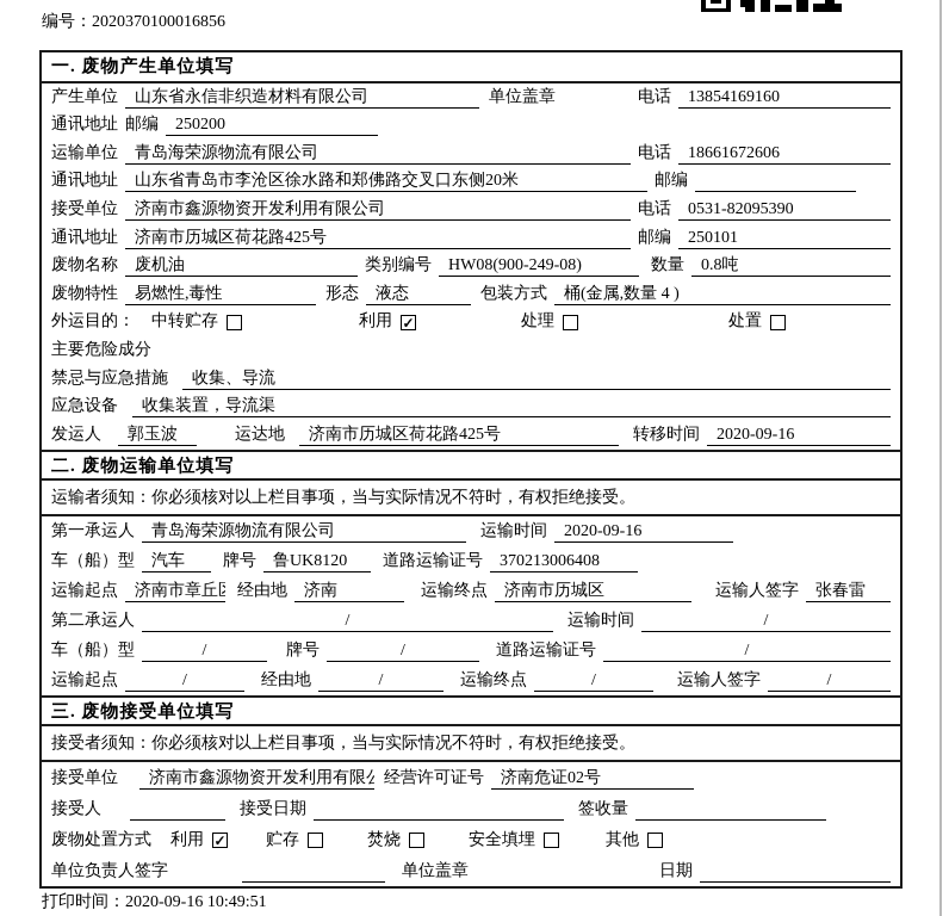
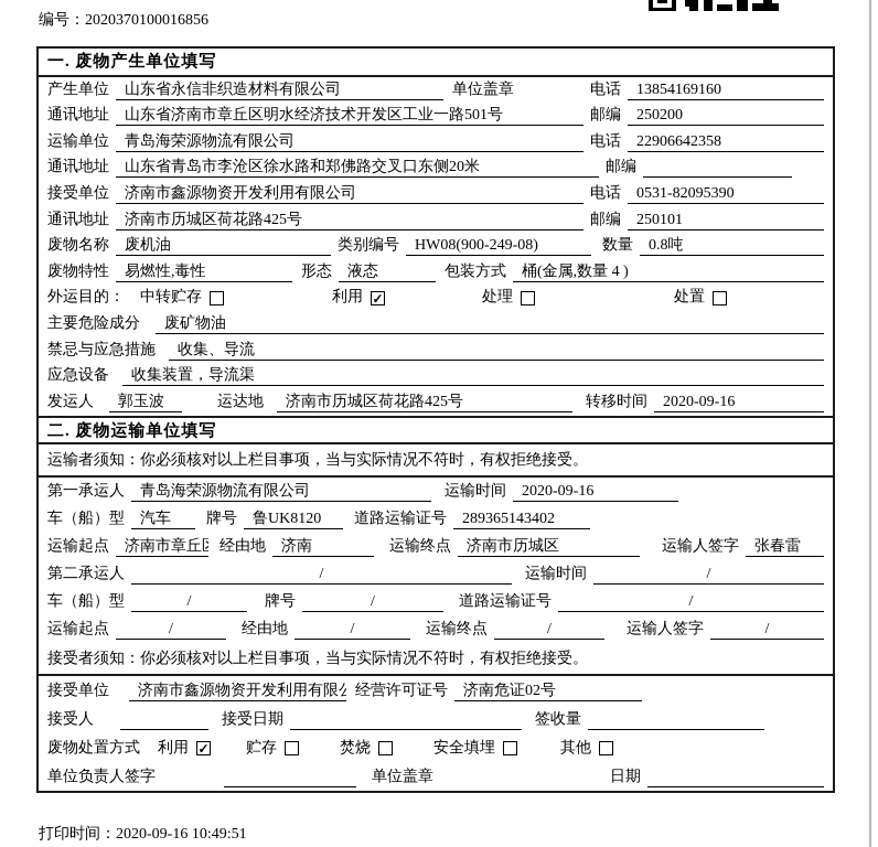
  编号：2020370100016856
  一. 废物产生单位填写
  产生单位
  山东省永信非织造材料有限公司
  单位盖章
  电话
  13854169160
  通讯地址
+ 山东省济南市章丘区明水经济技术开发区工业一路501号
  邮编
  250200
  运输单位
  青岛海荣源物流有限公司
  电话
- 18661672606
+ 22906642358
  通讯地址
  山东省青岛市李沧区徐水路和郑佛路交叉口东侧20米
  邮编
  接受单位
  济南市鑫源物资开发利用有限公司
  电话
  0531-82095390
  通讯地址
  济南市历城区荷花路425号
  邮编
  250101
  废物名称
  废机油
  类别编号
  HW08(900-249-08)
  数量
  0.8吨
  废物特性
  易燃性,毒性
  形态
  液态
  包装方式
  桶(金属,数量 4 )
  外运目的：
  中转贮存
  利用
  ✓
  处理
  处置
  主要危险成分
+ 废矿物油
  禁忌与应急措施
  收集、导流
  应急设备
  收集装置，导流渠
  发运人
  郭玉波
  运达地
  济南市历城区荷花路425号
  转移时间
  2020-09-16
  二. 废物运输单位填写
  运输者须知：你必须核对以上栏目事项，当与实际情况不符时，有权拒绝接受。
  第一承运人
  青岛海荣源物流有限公司
  运输时间
  2020-09-16
  车（船）型
  汽车
  牌号
  鲁UK8120
  道路运输证号
- 370213006408
+ 289365143402
  运输起点
  济南市章丘
  经由地
  济南
  运输终点
  济南市历城区
  运输人签字
  张春雷
  第二承运人
  /
  运输时间
  /
  车（船）型
  /
  牌号
  /
  道路运输证号
  /
  运输起点
  /
  经由地
  /
  运输终点
  /
  运输人签字
  /
- 三. 废物接受单位填写
  接受者须知：你必须核对以上栏目事项，当与实际情况不符时，有权拒绝接受。
  接受单位
  济南市鑫源物资开发利用有限
  经营许可证号
  济南危证02号
  接受人
  接受日期
  签收量
  废物处置方式
  利用
  ✓
  贮存
  焚烧
  安全填埋
  其他
  单位负责人签字
  单位盖章
  日期
  打印时间：2020-09-16 10:49:51
